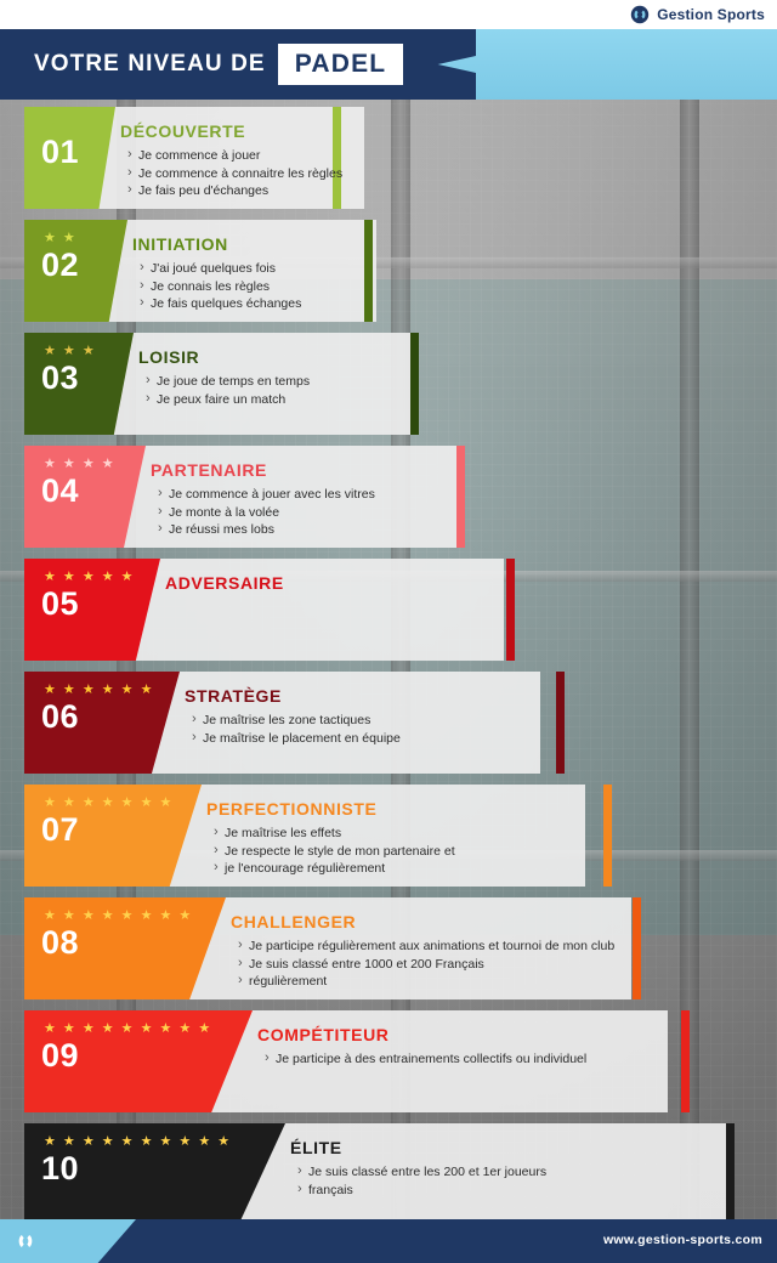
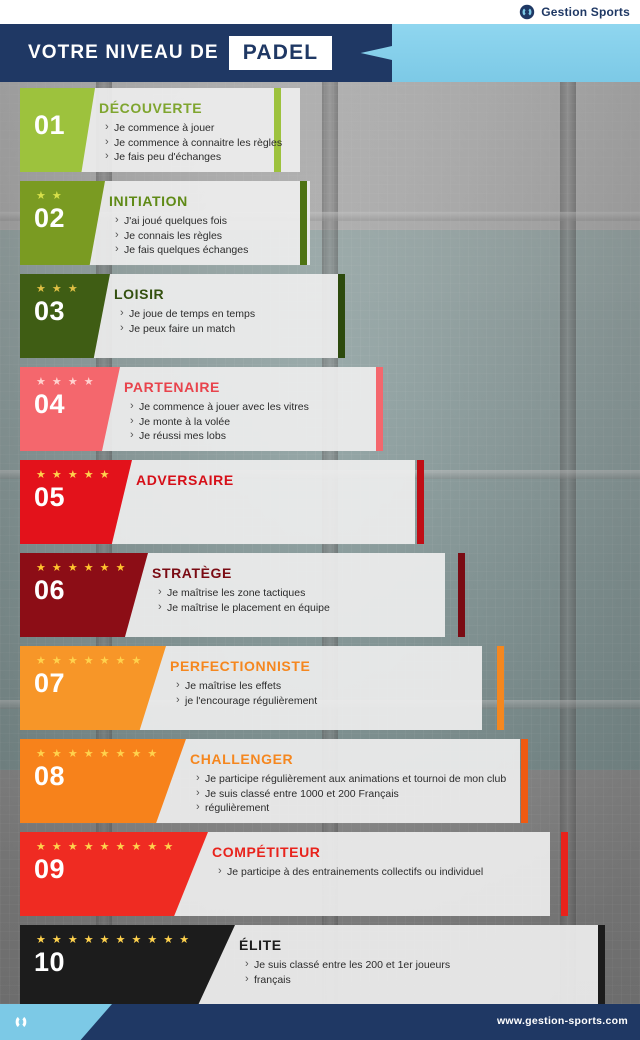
  Gestion Sports
  VOTRE NIVEAU DE
  PADEL
  01
  DÉCOUVERTE
  Je commence à jouer
  Je commence à connaitre les règles
  Je fais peu d'échanges
  ★ ★
  02
  INITIATION
  J'ai joué quelques fois
  Je connais les règles
  Je fais quelques échanges
  ★ ★ ★
  03
  LOISIR
  Je joue de temps en temps
  Je peux faire un match
  ★ ★ ★ ★
  04
  PARTENAIRE
  Je commence à jouer avec les vitres
  Je monte à la volée
  Je réussi mes lobs
  ★ ★ ★ ★ ★
  05
  ADVERSAIRE
  ★ ★ ★ ★ ★ ★
  06
  STRATÈGE
  Je maîtrise les zone tactiques
  Je maîtrise le placement en équipe
  ★ ★ ★ ★ ★ ★ ★
  07
  PERFECTIONNISTE
  Je maîtrise les effets
- Je respecte le style de mon partenaire et
  je l'encourage régulièrement
  ★ ★ ★ ★ ★ ★ ★ ★
  08
  CHALLENGER
  Je participe régulièrement aux animations et tournoi de mon club
  Je suis classé entre 1000 et 200 Français
  régulièrement
  ★ ★ ★ ★ ★ ★ ★ ★ ★
  09
  COMPÉTITEUR
  Je participe à des entrainements collectifs ou individuel
  ★ ★ ★ ★ ★ ★ ★ ★ ★ ★
  10
  ÉLITE
  Je suis classé entre les 200 et 1er joueurs
  français
  www.gestion-sports.com
